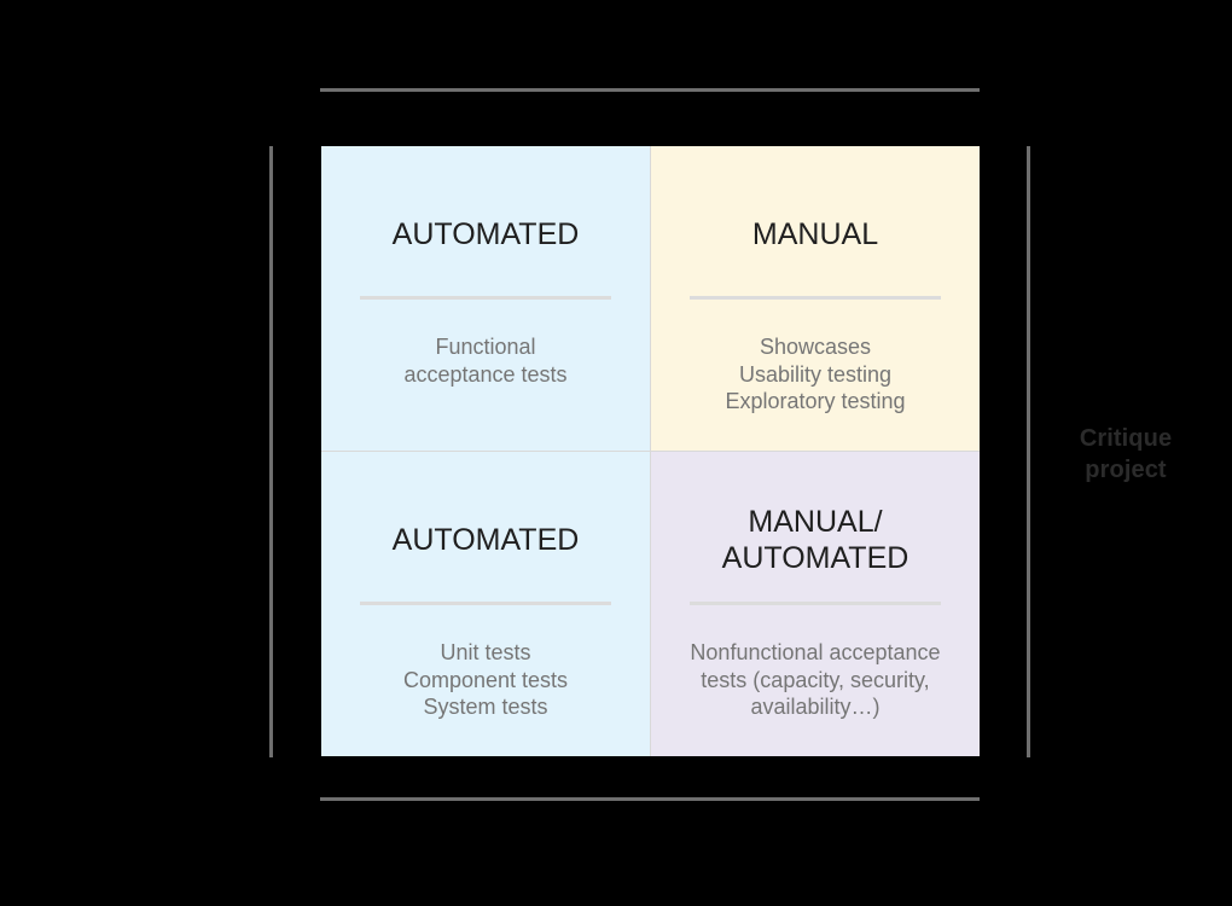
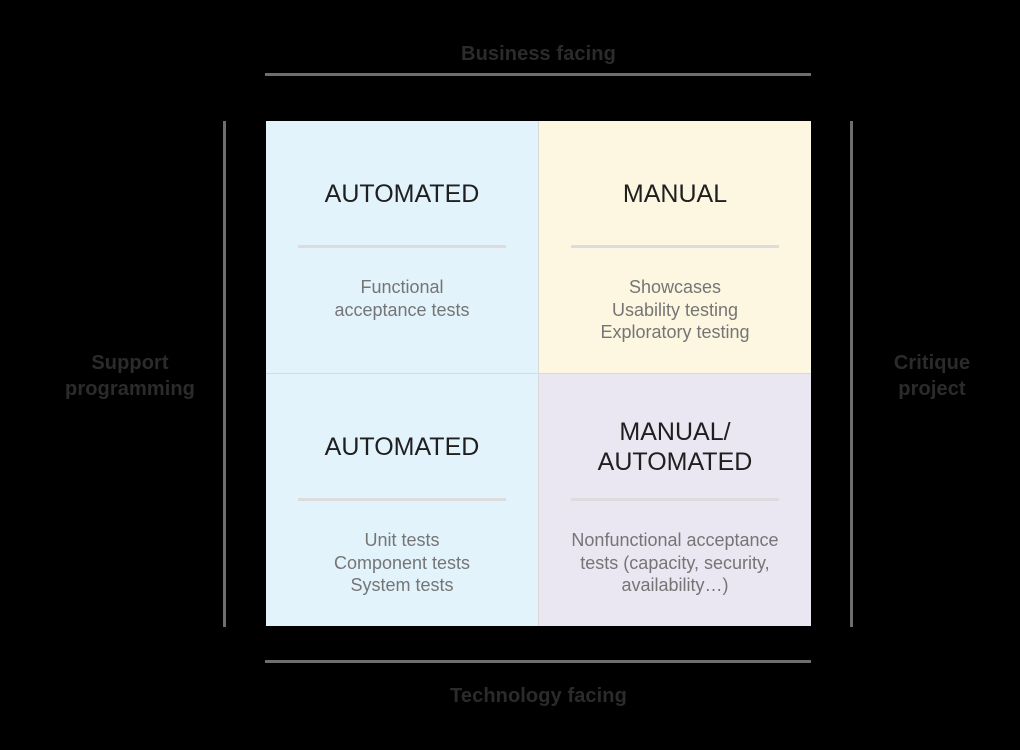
+ Business facing
+ Technology facing
+ Support
+ programming
  Critique
  project
  AUTOMATED
  Functional
  acceptance tests
  MANUAL
  Showcases
  Usability testing
  Exploratory testing
  AUTOMATED
  Unit tests
  Component tests
  System tests
  MANUAL/
  AUTOMATED
  Nonfunctional acceptance
  tests (capacity, security,
  availability…)
